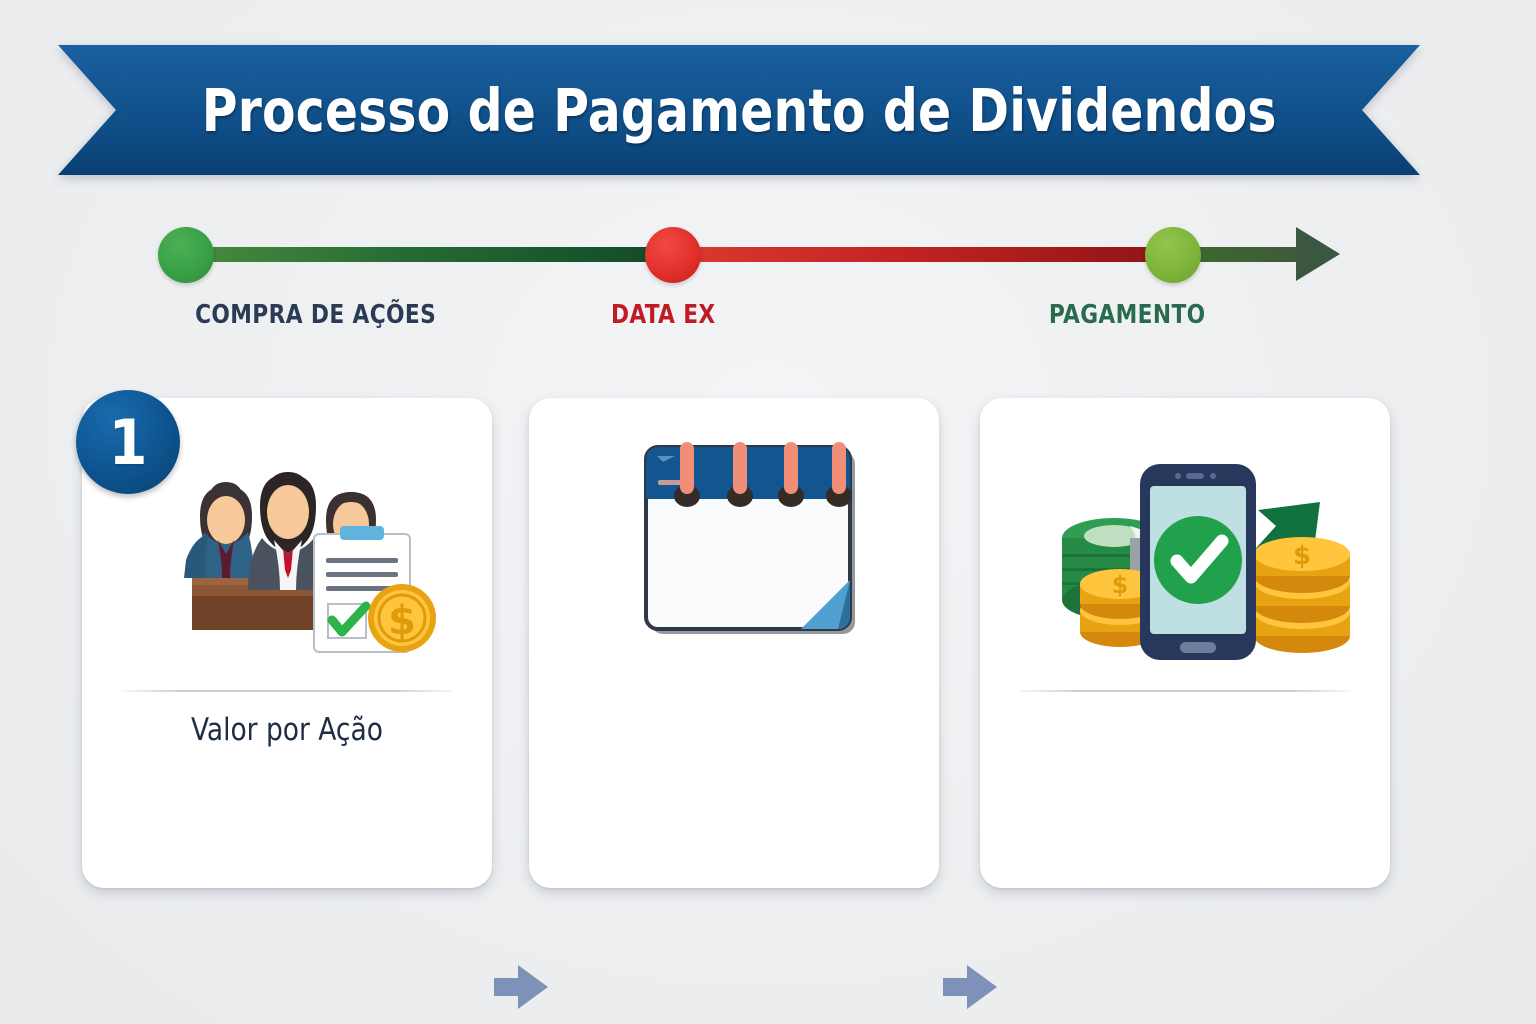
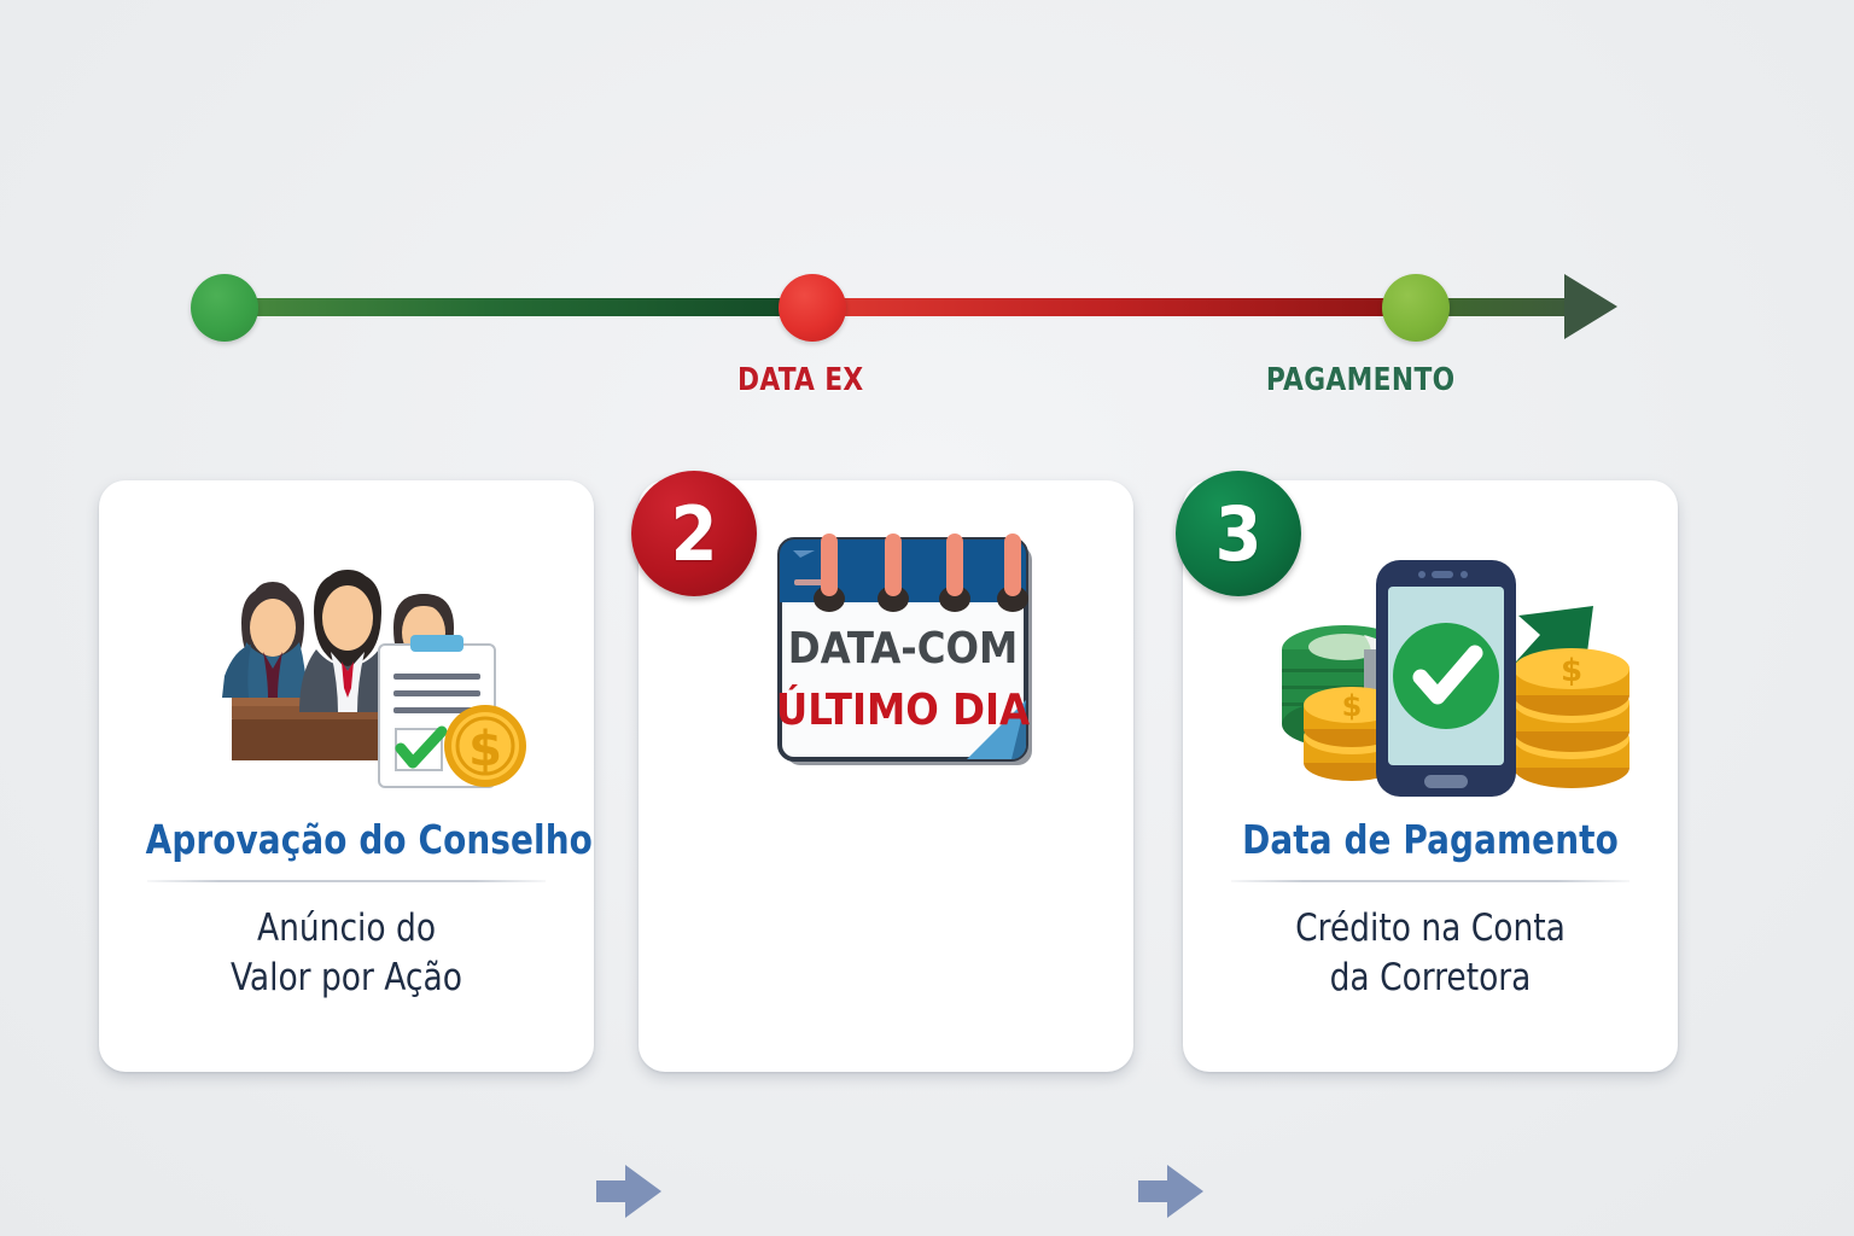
- Processo de Pagamento de Dividendos
- COMPRA DE AÇÕES
  DATA EX
  PAGAMENTO
- 1
  $
+ Aprovação do Conselho
+ Anúncio do
  Valor por Ação
+ 2
+ DATA-COM
+ ÚLTIMO DIA
+ 3
  $
  $
+ Data de Pagamento
+ Crédito na Conta
+ da Corretora
